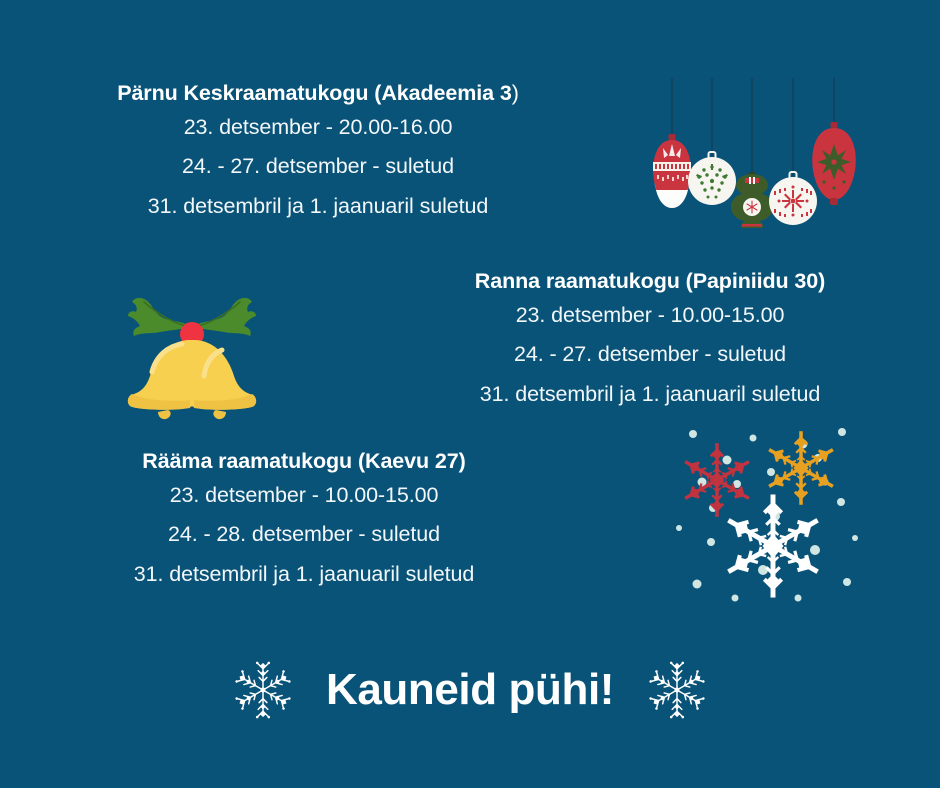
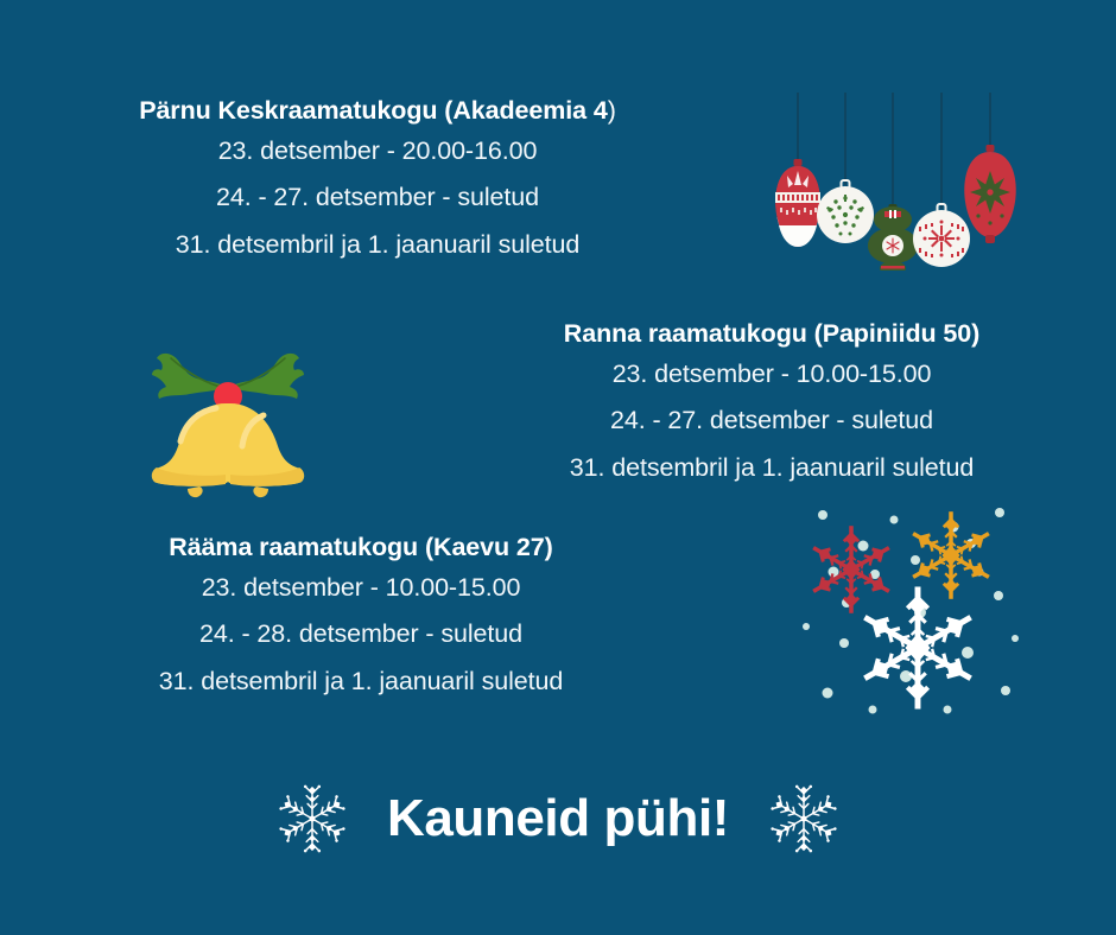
- Pärnu Keskraamatukogu (Akadeemia 3)
+ Pärnu Keskraamatukogu (Akadeemia 4)
  23. detsember - 20.00-16.00
  24. - 27. detsember - suletud
  31. detsembril ja 1. jaanuaril suletud
- Ranna raamatukogu (Papiniidu 30)
+ Ranna raamatukogu (Papiniidu 50)
  23. detsember - 10.00-15.00
  24. - 27. detsember - suletud
  31. detsembril ja 1. jaanuaril suletud
  Rääma raamatukogu (Kaevu 27)
  23. detsember - 10.00-15.00
  24. - 28. detsember - suletud
  31. detsembril ja 1. jaanuaril suletud
  Kauneid pühi!
